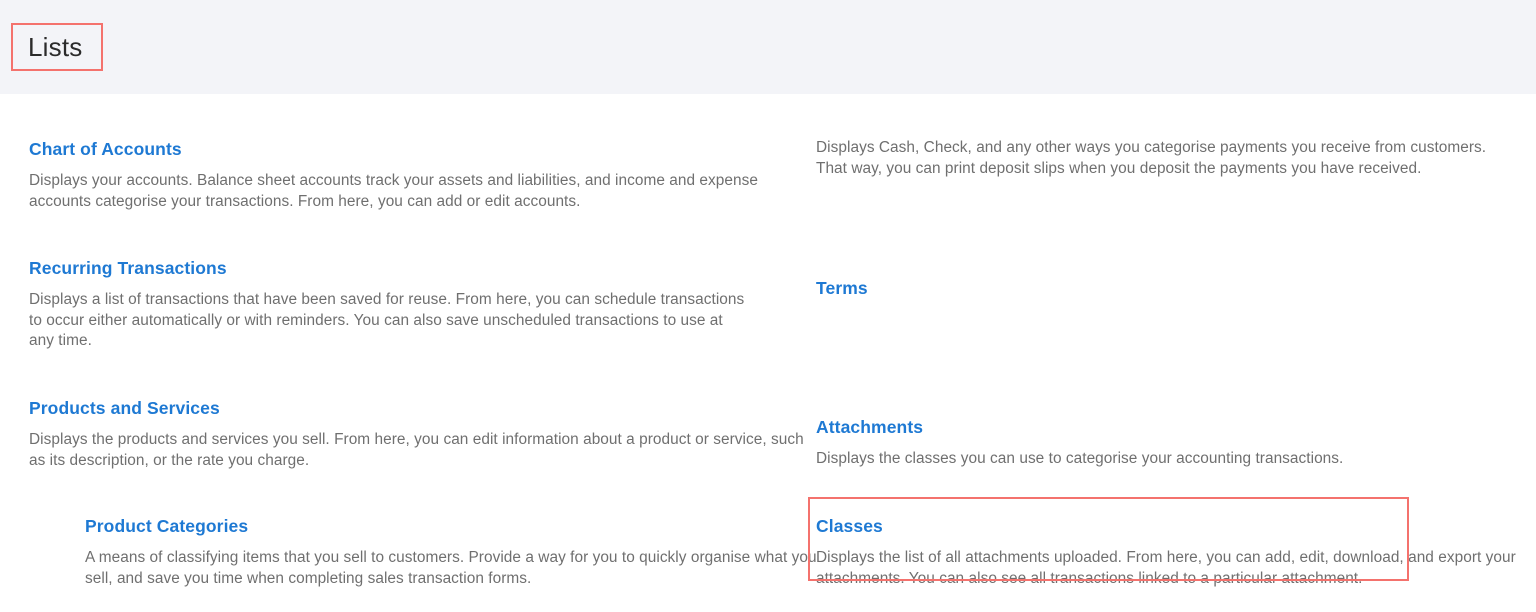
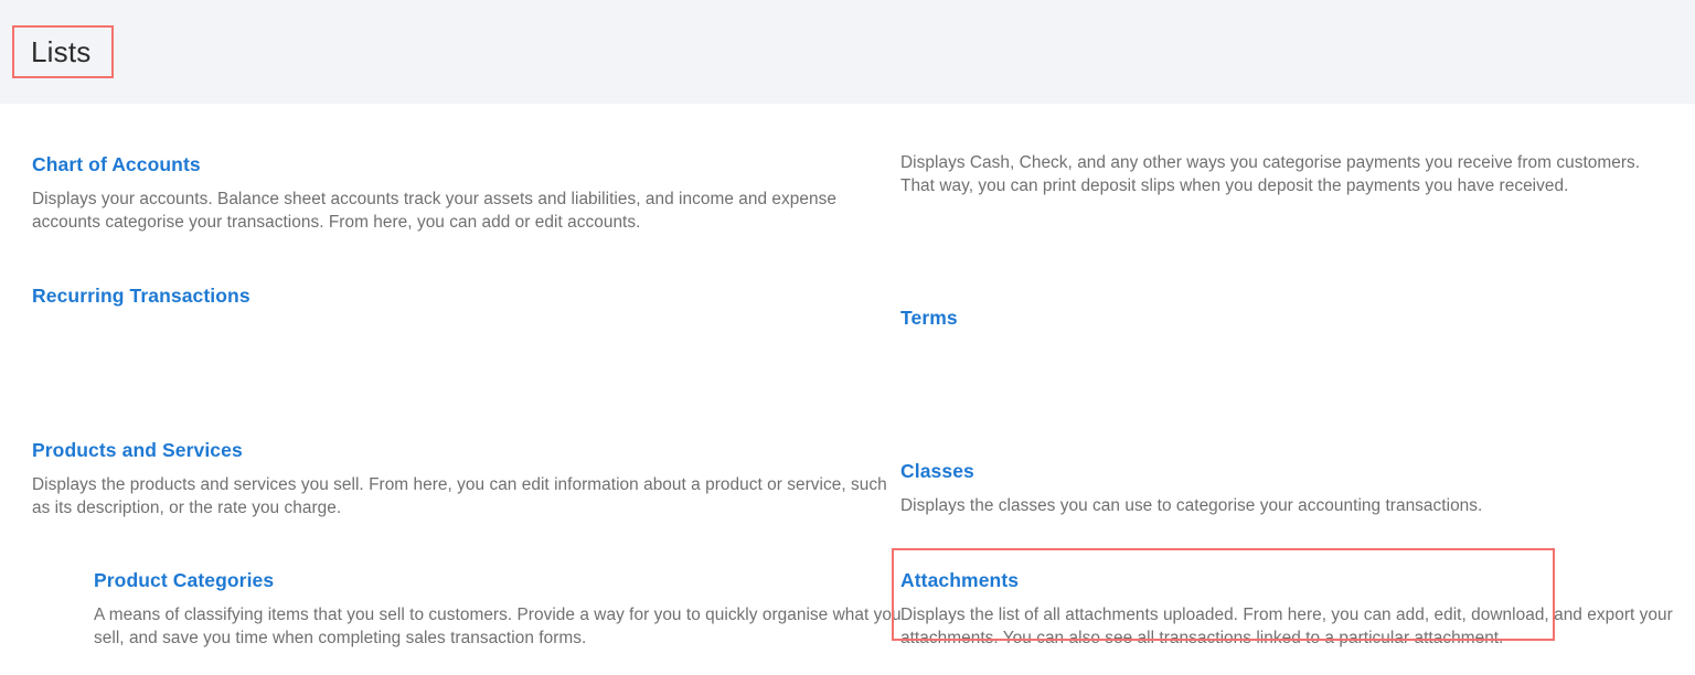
  Lists
  Chart of Accounts
  Displays your accounts. Balance sheet accounts track your assets and liabilities, and income and expense accounts categorise your transactions. From here, you can add or edit accounts.
  Recurring Transactions
- Displays a list of transactions that have been saved for reuse. From here, you can schedule transactions to occur either automatically or with reminders. You can also save unscheduled transactions to use at any time.
  Products and Services
  Displays the products and services you sell. From here, you can edit information about a product or service, such as its description, or the rate you charge.
  Product Categories
  A means of classifying items that you sell to customers. Provide a way for you to quickly organise what you sell, and save you time when completing sales transaction forms.
  Displays Cash, Check, and any other ways you categorise payments you receive from customers. That way, you can print deposit slips when you deposit the payments you have received.
  Terms
- Attachments
+ Classes
  Displays the classes you can use to categorise your accounting transactions.
- Classes
+ Attachments
  Displays the list of all attachments uploaded. From here, you can add, edit, download, and export your attachments. You can also see all transactions linked to a particular attachment.
